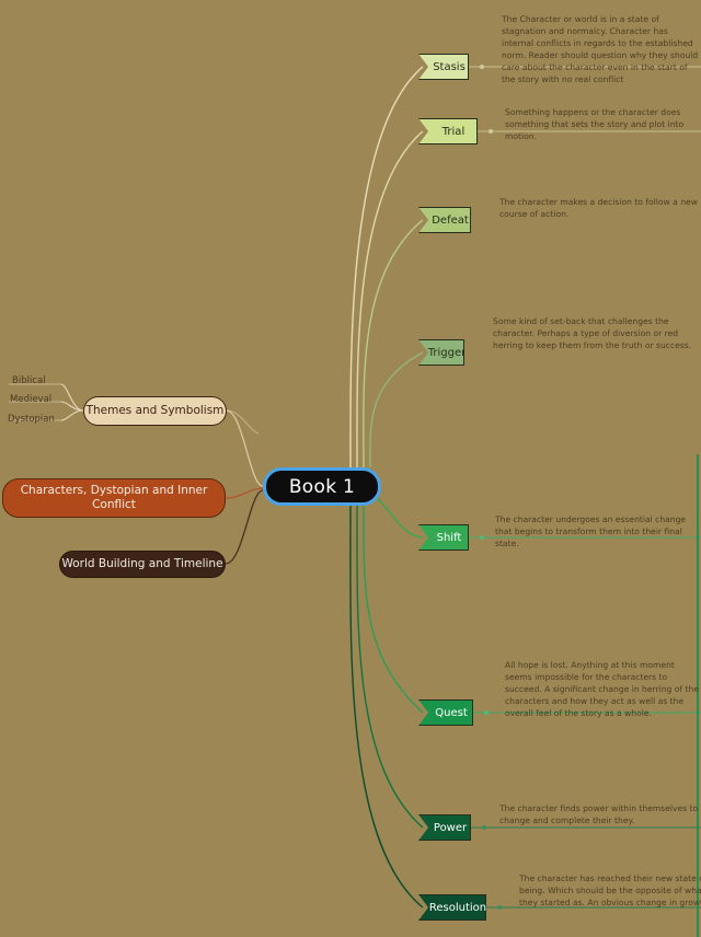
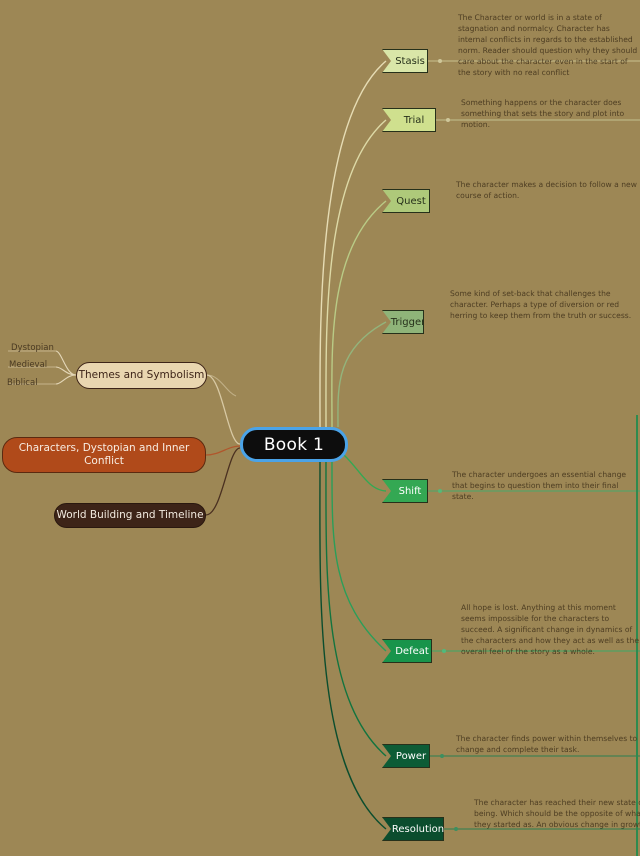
  Book 1
  Themes and Symbolism
  Characters, Dystopian and Inner Conflict
  World Building and Timeline
- Biblical
+ Dystopian
  Medieval
- Dystopian
+ Biblical
  Stasis
  Trial
- Defeat
+ Quest
  Trigger
  Shift
- Quest
+ Defeat
  Power
  Resolution
  The Character or world is in a state of stagnation and normalcy. Character has internal conflicts in regards to the established norm. Reader should question why they should care about the character even in the start of the story with no real conflict
  Something happens or the character does something that sets the story and plot into motion.
  The character makes a decision to follow a new course of action.
  Some kind of set-back that challenges the character. Perhaps a type of diversion or red herring to keep them from the truth or success.
- The character undergoes an essential change that begins to transform them into their final state.
+ The character undergoes an essential change that begins to question them into their final state.
- All hope is lost. Anything at this moment seems impossible for the characters to succeed. A significant change in herring of the characters and how they act as well as the overall feel of the story as a whole.
+ All hope is lost. Anything at this moment seems impossible for the characters to succeed. A significant change in dynamics of the characters and how they act as well as the overall feel of the story as a whole.
- The character finds power within themselves to change and complete their they.
+ The character finds power within themselves to change and complete their task.
  The character has reached their new state being. Which should be the opposite of wha they started as. An obvious change in grow
